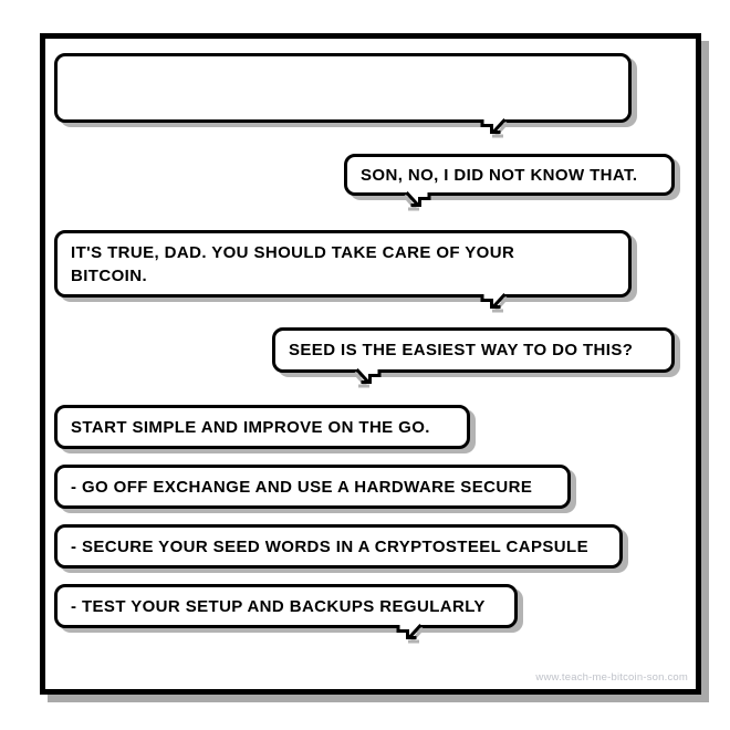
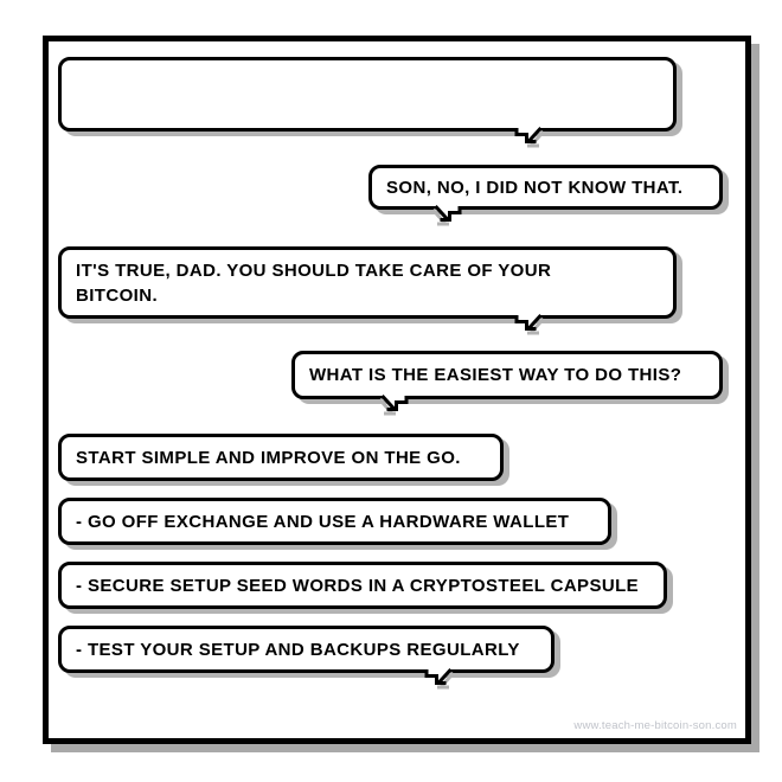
  SON, NO, I DID NOT KNOW THAT.
  IT'S TRUE, DAD. YOU SHOULD TAKE CARE OF YOUR
  BITCOIN.
- SEED IS THE EASIEST WAY TO DO THIS?
+ WHAT IS THE EASIEST WAY TO DO THIS?
  START SIMPLE AND IMPROVE ON THE GO.
- - GO OFF EXCHANGE AND USE A HARDWARE SECURE
+ - GO OFF EXCHANGE AND USE A HARDWARE WALLET
- - SECURE YOUR SEED WORDS IN A CRYPTOSTEEL CAPSULE
+ - SECURE SETUP SEED WORDS IN A CRYPTOSTEEL CAPSULE
  - TEST YOUR SETUP AND BACKUPS REGULARLY
  www.teach-me-bitcoin-son.com
